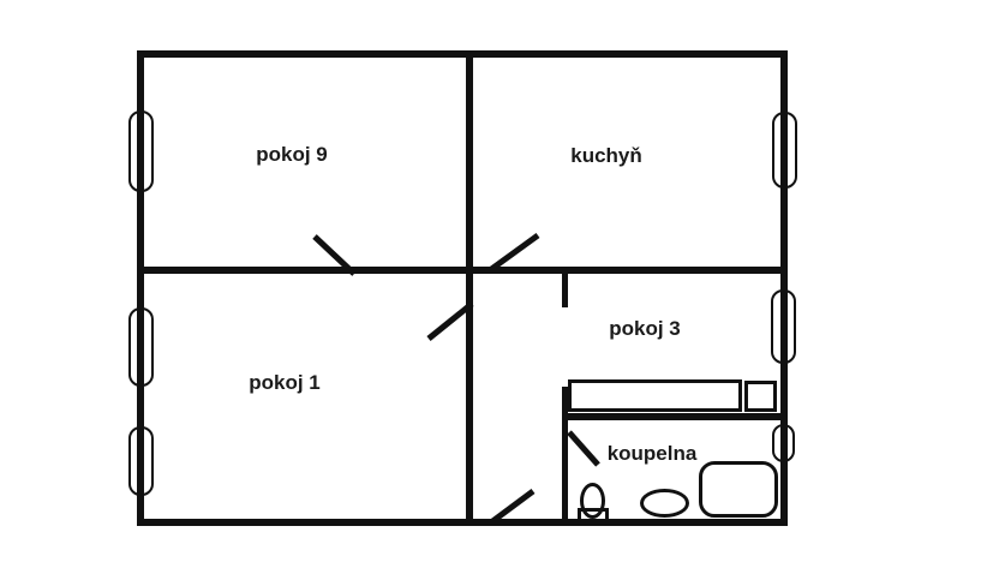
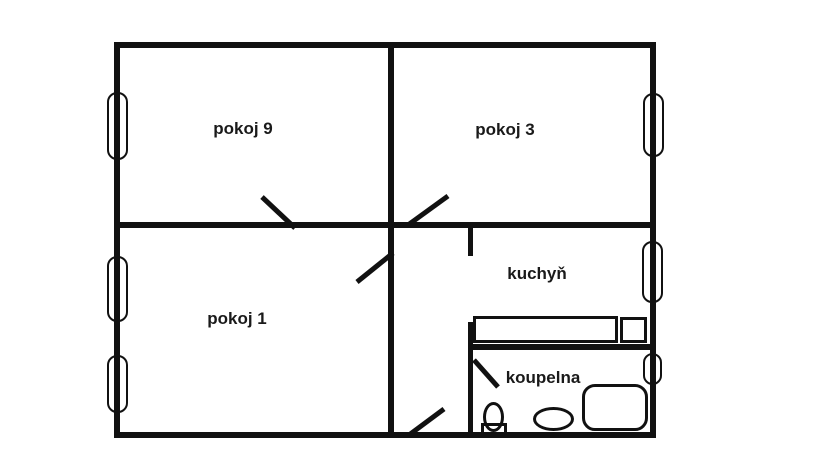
  pokoj 9
- kuchyň
+ pokoj 3
  pokoj 1
- pokoj 3
+ kuchyň
  koupelna
